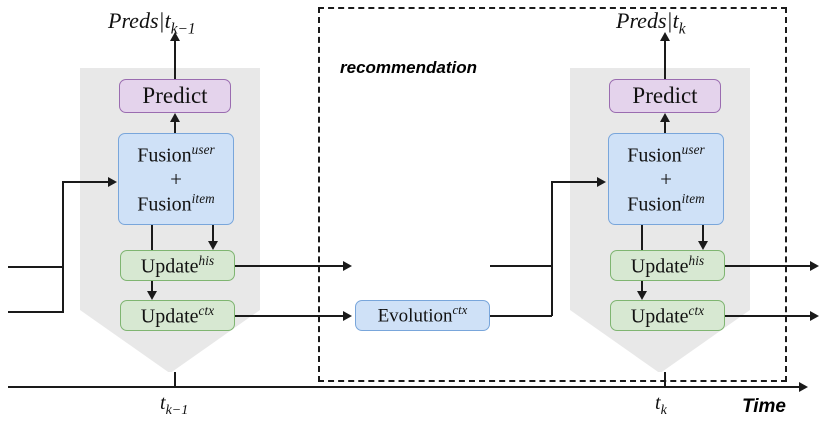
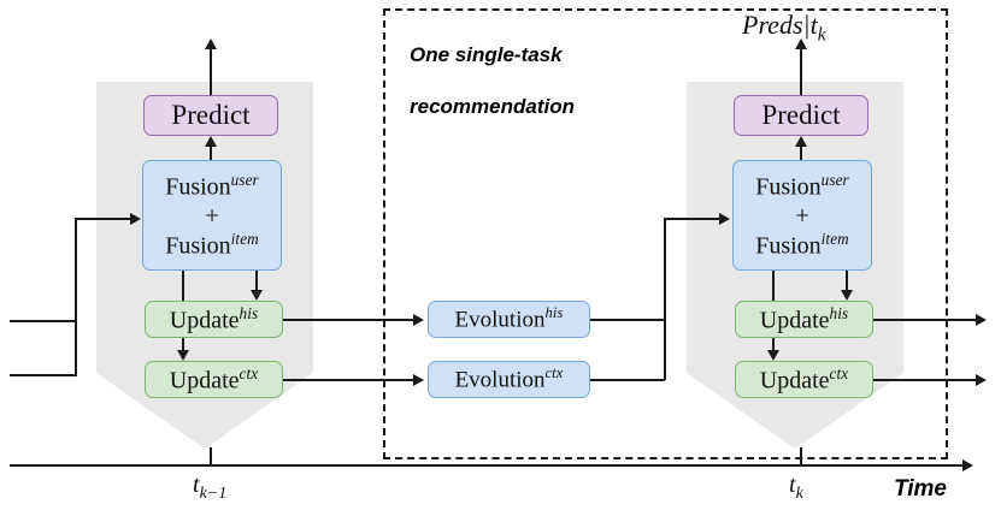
+ One single-task
  recommendation
- Preds|tk−1
  Predict
  Fusionuser
  +
  Fusionitem
  Updatehis
  Updatectx
+ Evolutionhis
  Evolutionctx
  Preds|tk
  Predict
  Fusionuser
  +
  Fusionitem
  Updatehis
  Updatectx
  tk−1
  tk
  Time
